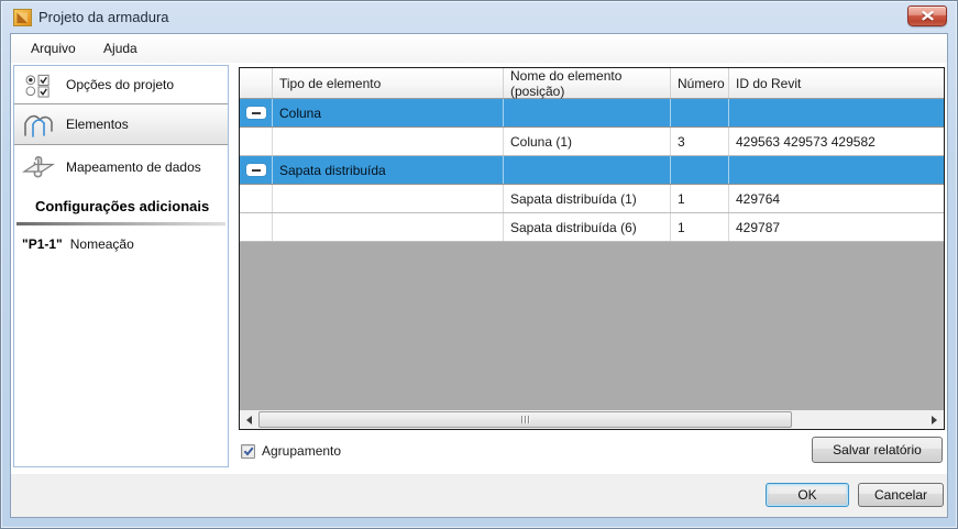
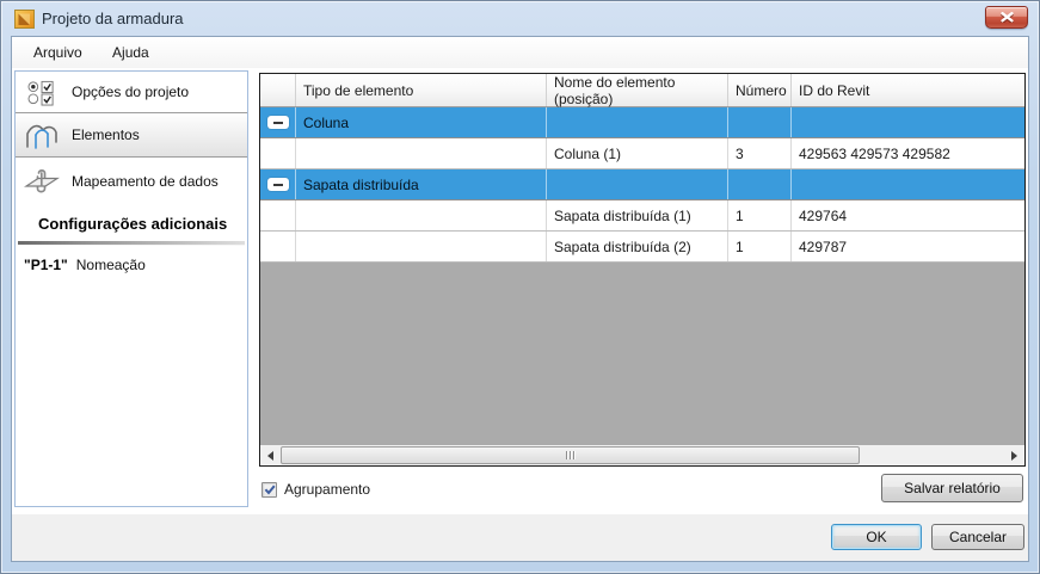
  Projeto da armadura
  Arquivo Ajuda
  Opções do projeto
  Elementos
  Mapeamento de dados
  Configurações adicionais
  "P1-1"
  Nomeação
  Tipo de elemento
  Nome do elemento (posição)
  Número
  ID do Revit
  Coluna
  Coluna (1)
  3
  429563 429573 429582
  Sapata distribuída
  Sapata distribuída (1)
  1
  429764
- Sapata distribuída (6)
+ Sapata distribuída (2)
  1
  429787
  Agrupamento
  Salvar relatório
  OK
  Cancelar
